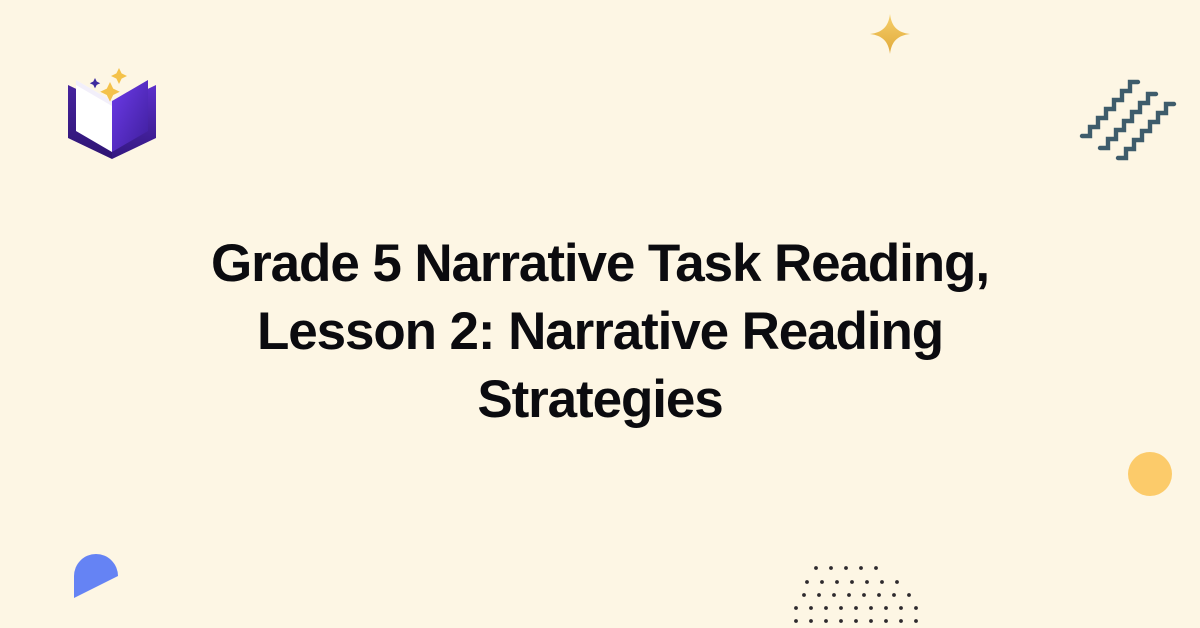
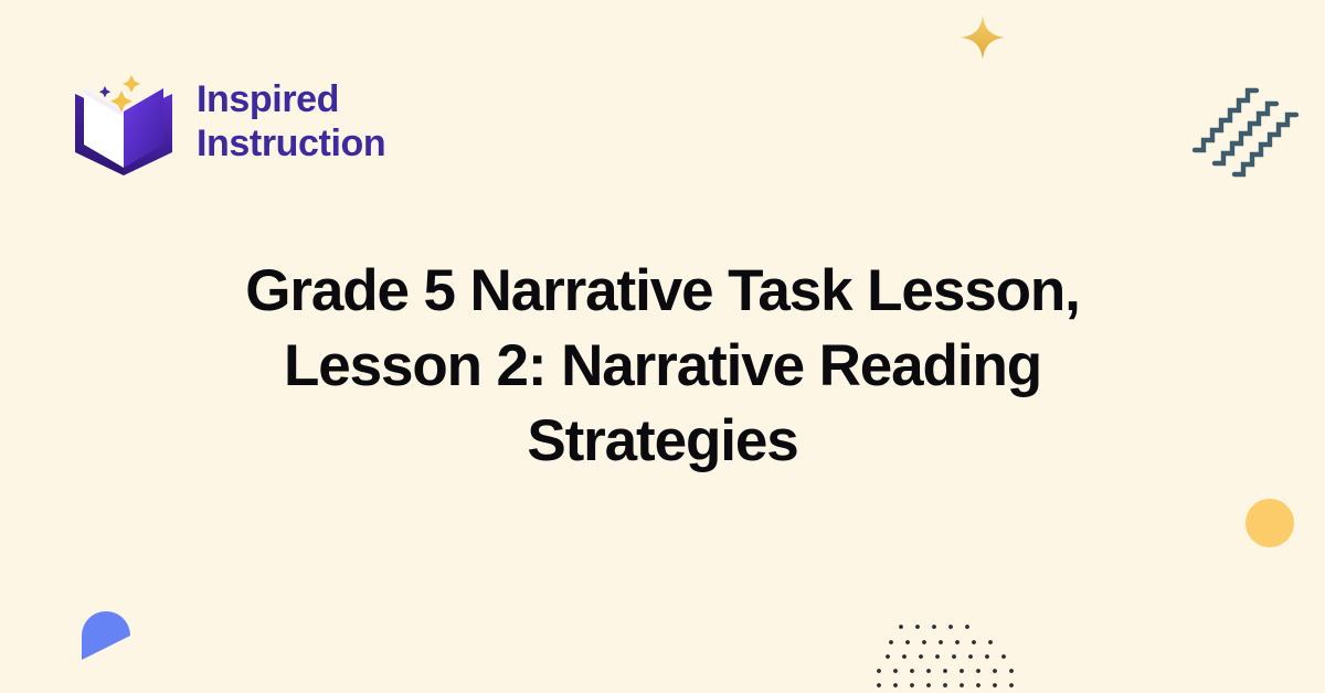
+ Inspired
+ Instruction
- Grade 5 Narrative Task Reading, Lesson 2: Narrative Reading Strategies
+ Grade 5 Narrative Task Lesson, Lesson 2: Narrative Reading Strategies
